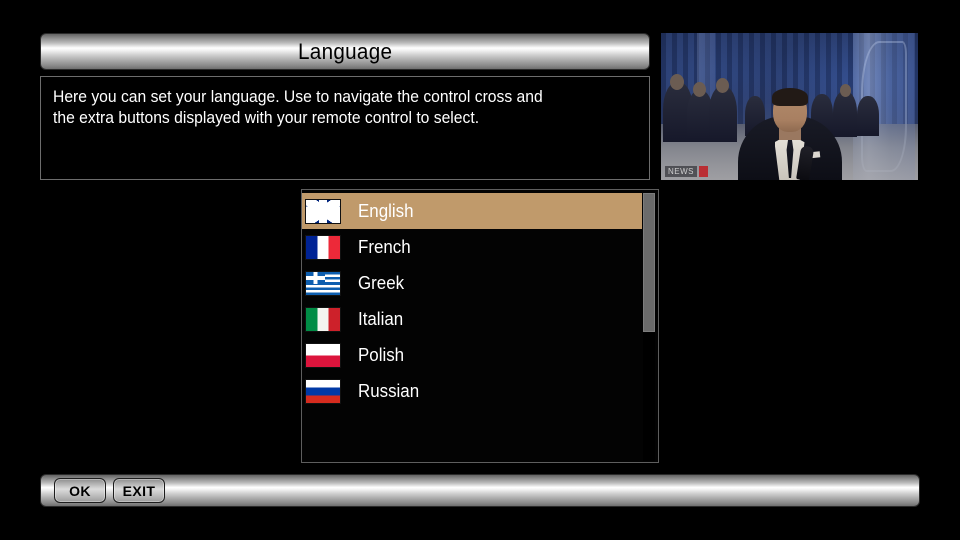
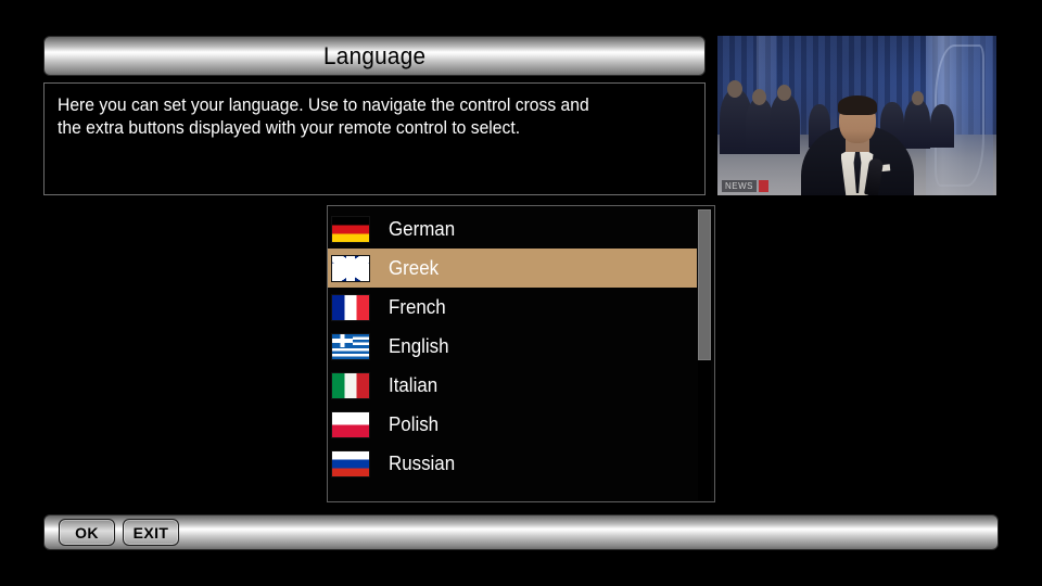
  Language
  Here you can set your language. Use to navigate the control cross and
  the extra buttons displayed with your remote control to select.
  NEWS
+ German
- English
+ Greek
  French
- Greek
+ English
  Italian
  Polish
  Russian
  OK
  EXIT
